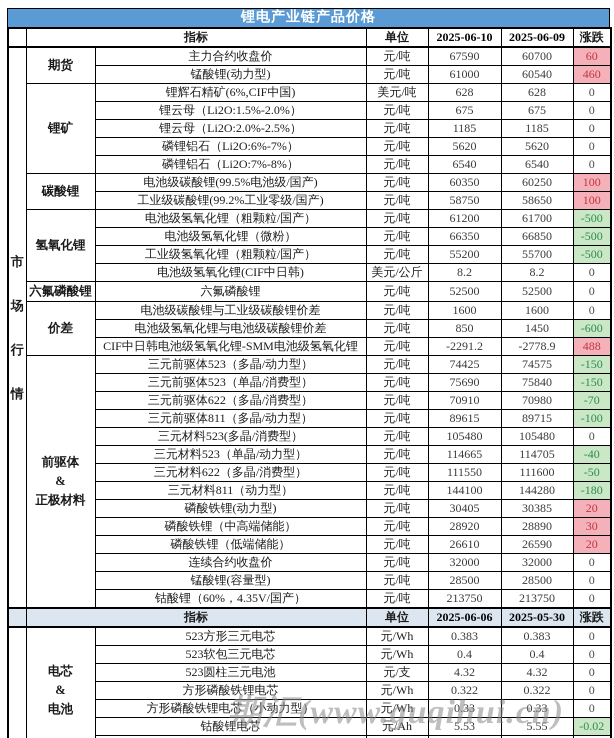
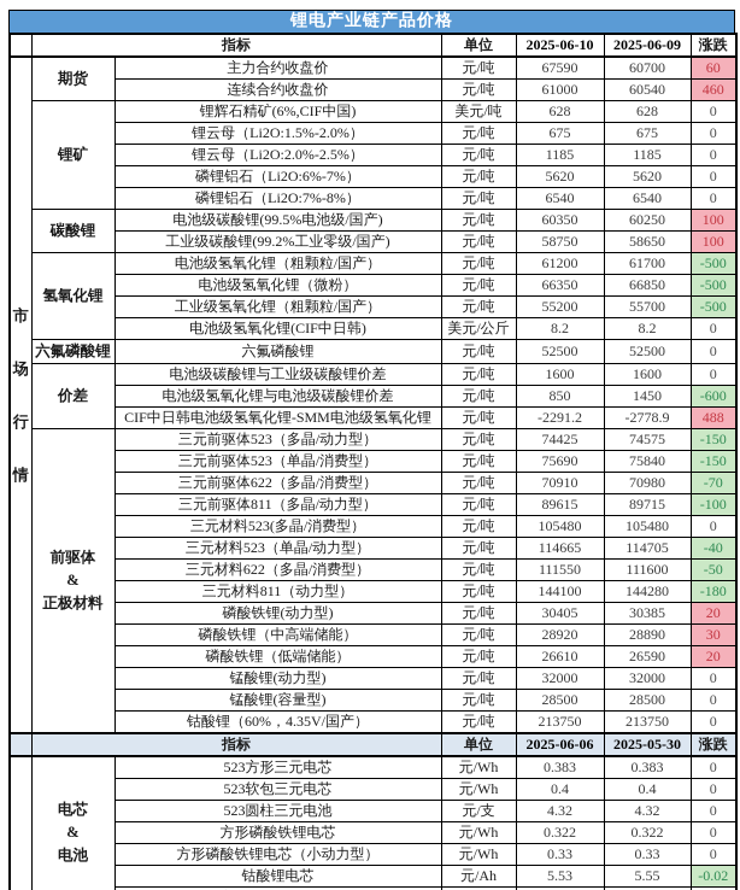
  锂电产业链产品价格
  	指标	单位	2025-06-10	2025-06-09	涨跌
  市 场 行 情	期货	主力合约收盘价	元/吨	67590	60700	60
- 锰酸锂(动力型)	元/吨	61000	60540	460
+ 连续合约收盘价	元/吨	61000	60540	460
  锂矿	锂辉石精矿(6%,CIF中国)	美元/吨	628	628	0
  锂云母（Li2O:1.5%-2.0%）	元/吨	675	675	0
  锂云母（Li2O:2.0%-2.5%）	元/吨	1185	1185	0
  磷锂铝石（Li2O:6%-7%）	元/吨	5620	5620	0
  磷锂铝石（Li2O:7%-8%）	元/吨	6540	6540	0
  碳酸锂	电池级碳酸锂(99.5%电池级/国产)	元/吨	60350	60250	100
  工业级碳酸锂(99.2%工业零级/国产)	元/吨	58750	58650	100
  氢氧化锂	电池级氢氧化锂（粗颗粒/国产）	元/吨	61200	61700	-500
  电池级氢氧化锂（微粉）	元/吨	66350	66850	-500
  工业级氢氧化锂（粗颗粒/国产）	元/吨	55200	55700	-500
  电池级氢氧化锂(CIF中日韩)	美元/公斤	8.2	8.2	0
  六氟磷酸锂	六氟磷酸锂	元/吨	52500	52500	0
  价差	电池级碳酸锂与工业级碳酸锂价差	元/吨	1600	1600	0
  电池级氢氧化锂与电池级碳酸锂价差	元/吨	850	1450	-600
  CIF中日韩电池级氢氧化锂-SMM电池级氢氧化锂	元/吨	-2291.2	-2778.9	488
  前驱体 & 正极材料	三元前驱体523（多晶/动力型）	元/吨	74425	74575	-150
  三元前驱体523（单晶/消费型）	元/吨	75690	75840	-150
  三元前驱体622（多晶/消费型）	元/吨	70910	70980	-70
  三元前驱体811（多晶/动力型）	元/吨	89615	89715	-100
  三元材料523(多晶/消费型）	元/吨	105480	105480	0
  三元材料523（单晶/动力型）	元/吨	114665	114705	-40
  三元材料622（多晶/消费型）	元/吨	111550	111600	-50
  三元材料811（动力型）	元/吨	144100	144280	-180
  磷酸铁锂(动力型)	元/吨	30405	30385	20
  磷酸铁锂（中高端储能）	元/吨	28920	28890	30
  磷酸铁锂（低端储能）	元/吨	26610	26590	20
- 连续合约收盘价	元/吨	32000	32000	0
+ 锰酸锂(动力型)	元/吨	32000	32000	0
  锰酸锂(容量型)	元/吨	28500	28500	0
  钴酸锂（60%，4.35V/国产）	元/吨	213750	213750	0
  	指标	单位	2025-06-06	2025-05-30	涨跌
  	电芯 & 电池	523方形三元电芯	元/Wh	0.383	0.383	0
  523软包三元电芯	元/Wh	0.4	0.4	0
  523圆柱三元电池	元/支	4.32	4.32	0
  方形磷酸铁锂电芯	元/Wh	0.322	0.322	0
  方形磷酸铁锂电芯（小动力型）	元/Wh	0.33	0.33	0
  钴酸锂电芯	元/Ah	5.53	5.55	-0.02
- 期汇(www.guqihui.cn)
